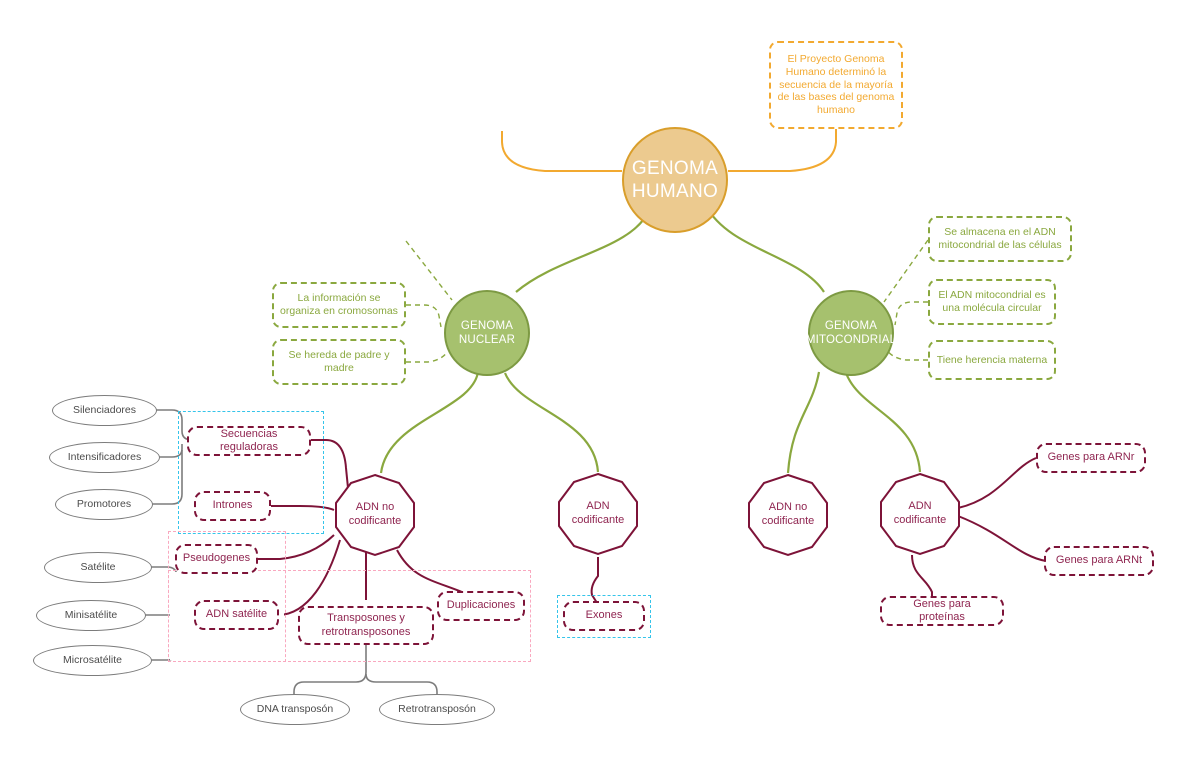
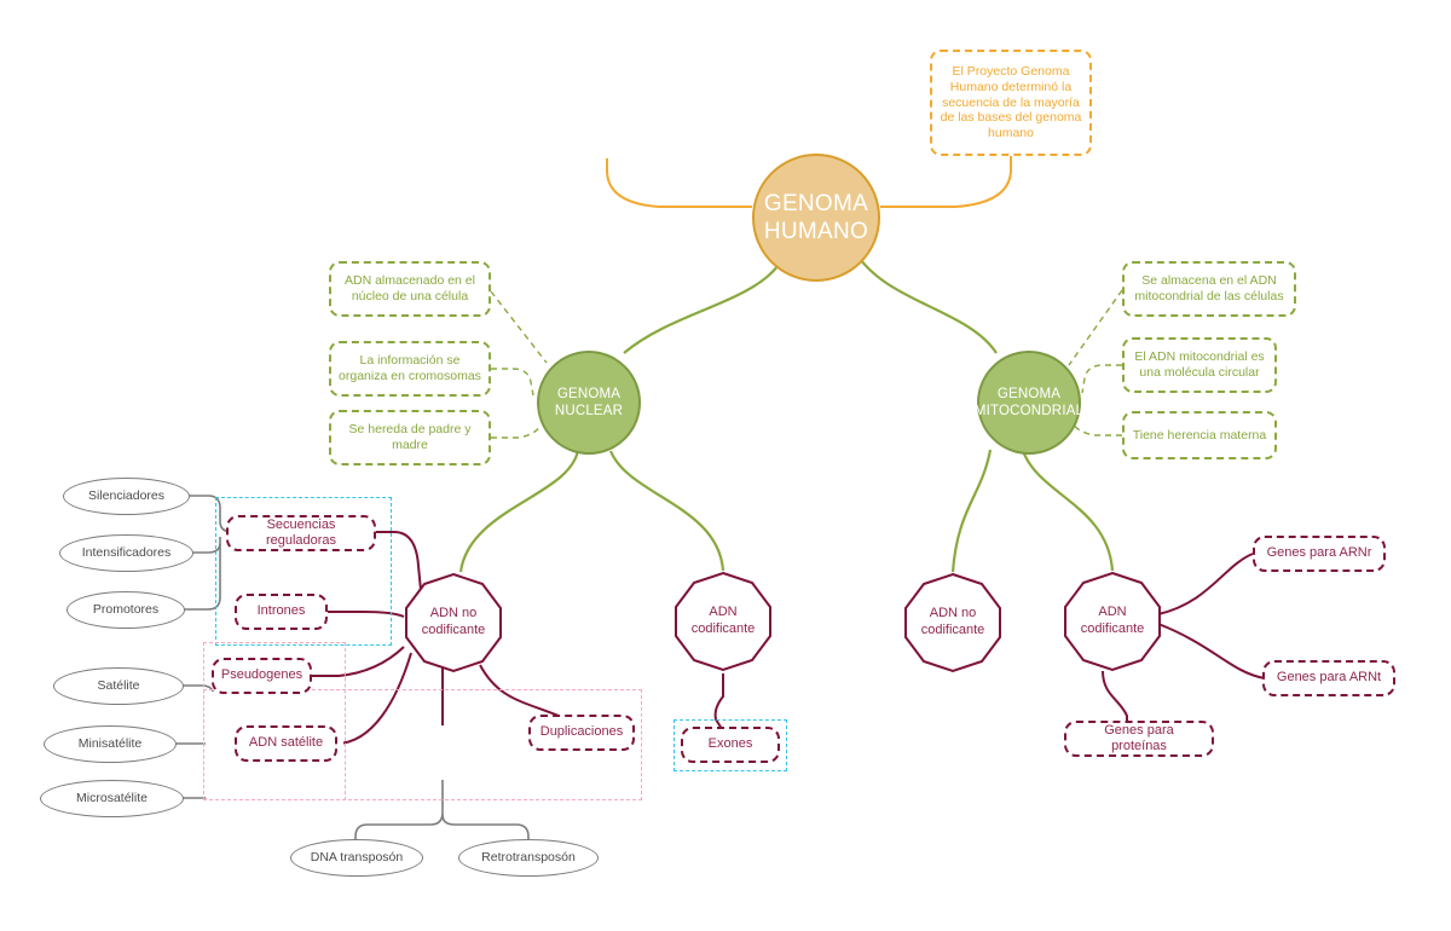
  GENOMA
  HUMANO
  El Proyecto Genoma Humano determinó la secuencia de la mayoría de las bases del genoma humano
  GENOMA
  NUCLEAR
+ ADN almacenado en el núcleo de una célula
  La información se organiza en cromosomas
  Se hereda de padre y madre
  GENOMA
  MITOCONDRIAL
  Se almacena en el ADN mitocondrial de las células
  El ADN mitocondrial es una molécula circular
  Tiene herencia materna
  ADN no
  codificante
  ADN
  codificante
  ADN no
  codificante
  ADN
  codificante
  Secuencias reguladoras
  Intrones
  Pseudogenes
  ADN satélite
- Transposones y
- retrotransposones
  Duplicaciones
  Exones
  Genes para ARNr
  Genes para ARNt
  Genes para proteínas
  Silenciadores
  Intensificadores
  Promotores
  Satélite
  Minisatélite
  Microsatélite
  DNA transposón
  Retrotransposón
